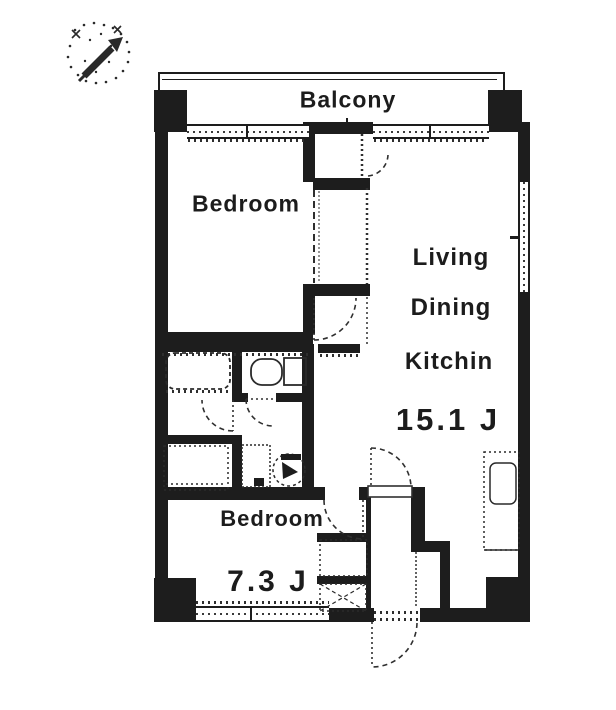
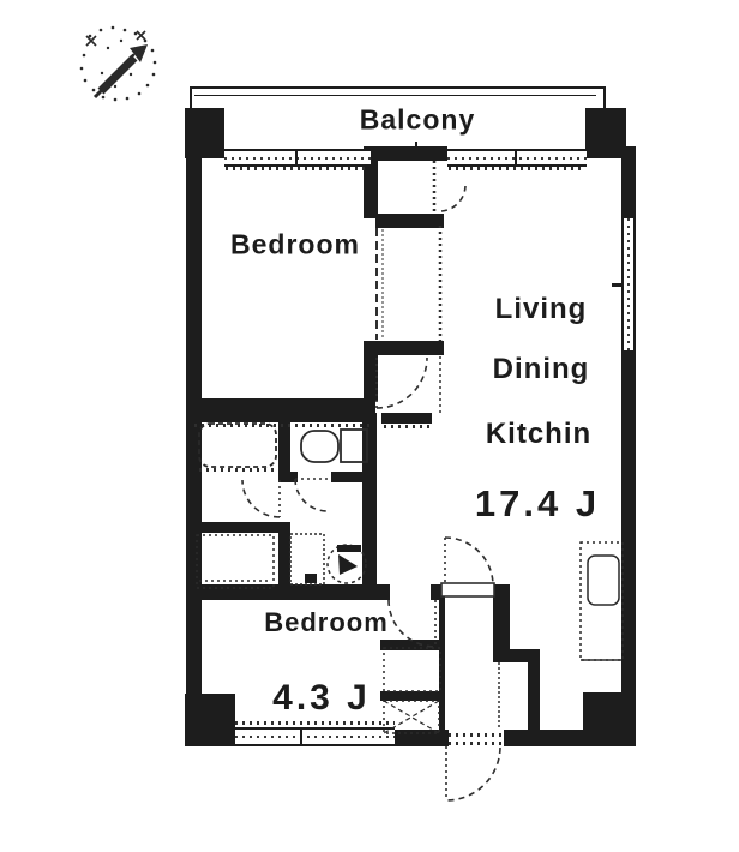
  Balcony
  Bedroom
  Living
  Dining
  Kitchin
- 15.1 J
+ 17.4 J
  Bedroom
- 7.3 J
+ 4.3 J
